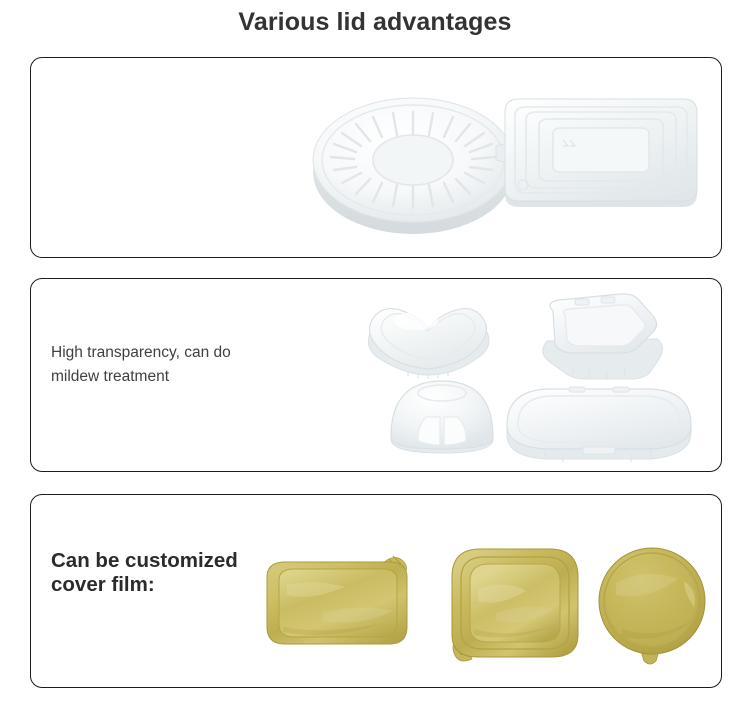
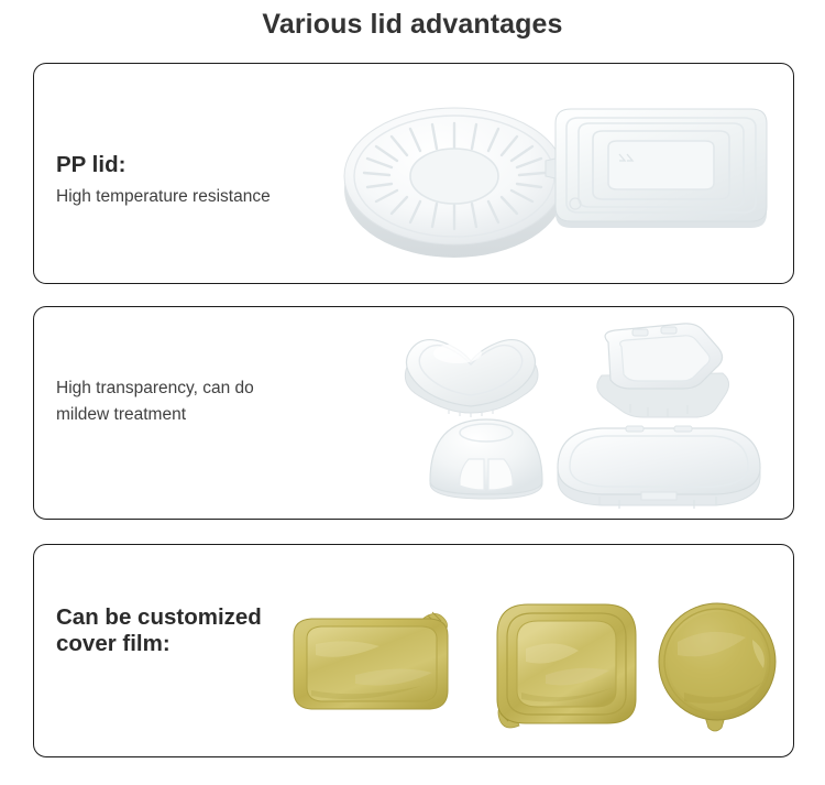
  Various lid advantages
+ PP lid:
+ High temperature resistance
  High transparency, can do
  mildew treatment
  Can be customized
  cover film:
